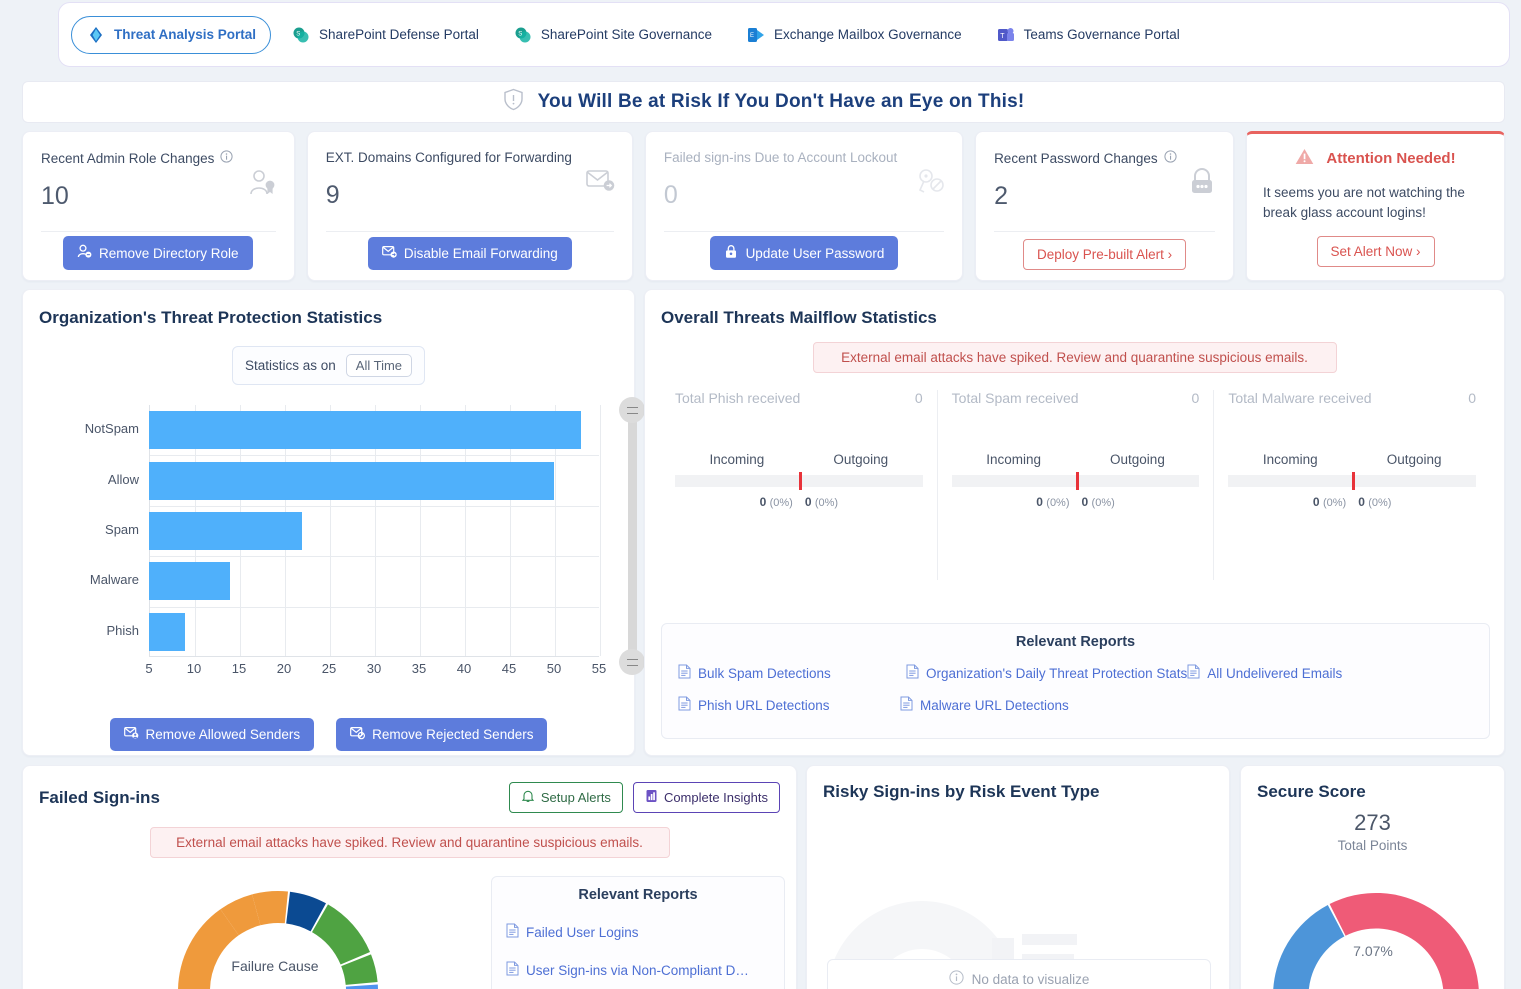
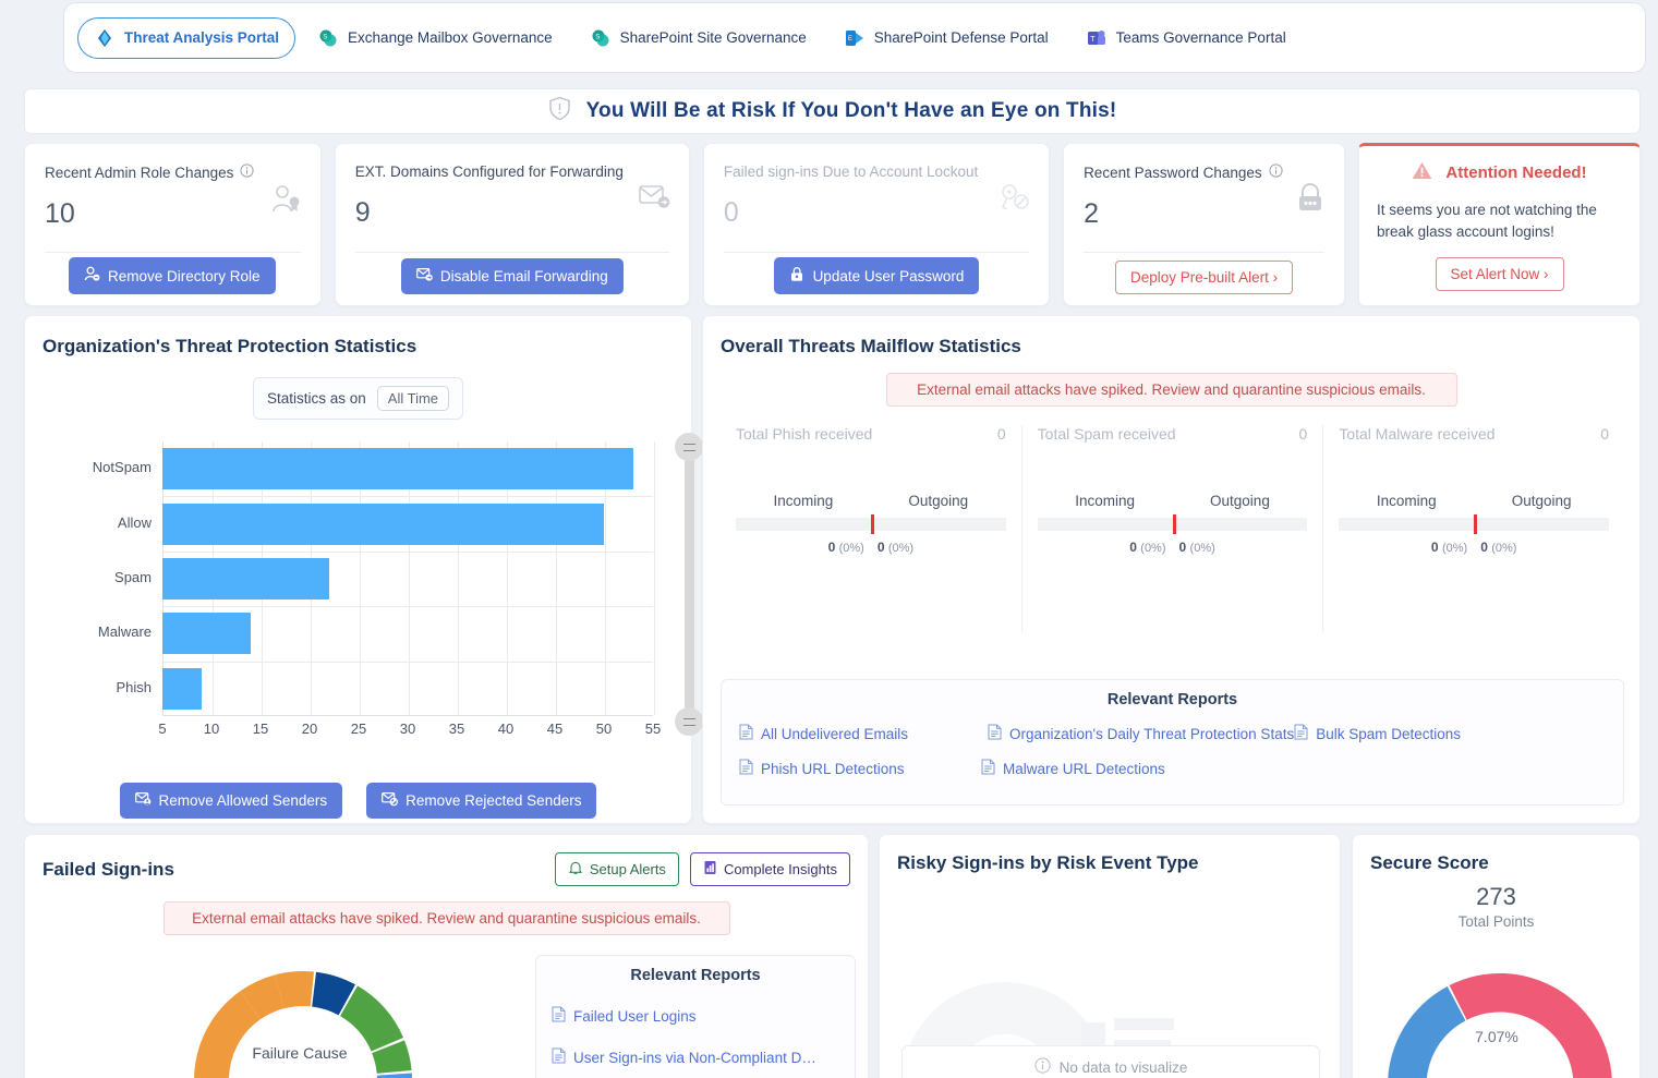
  Threat Analysis Portal
- SharePoint Defense Portal
+ Exchange Mailbox Governance
  SharePoint Site Governance
- Exchange Mailbox Governance
+ SharePoint Defense Portal
  Teams Governance Portal
  You Will Be at Risk If You Don't Have an Eye on This!
  Recent Admin Role Changes
  10
  Remove Directory Role
  EXT. Domains Configured for Forwarding
  9
  Disable Email Forwarding
  Failed sign-ins Due to Account Lockout
  0
  Update User Password
  Recent Password Changes
  2
  Deploy Pre-built Alert ›
  Attention Needed!
  It seems you are not watching the break glass account logins!
  Set Alert Now ›
  Organization's Threat Protection Statistics
  Statistics as on
  All Time
  NotSpam
  Allow
  Spam
  Malware
  Phish
  5
  10
  15
  20
  25
  30
  35
  40
  45
  50
  55
  Remove Allowed Senders
  Remove Rejected Senders
  Overall Threats Mailflow Statistics
  External email attacks have spiked. Review and quarantine suspicious emails.
  Total Phish received
  0
  Incoming
  Outgoing
  0 (0%)
  0 (0%)
  Total Spam received
  0
  Incoming
  Outgoing
  0 (0%)
  0 (0%)
  Total Malware received
  0
  Incoming
  Outgoing
  0 (0%)
  0 (0%)
  Relevant Reports
- Bulk Spam Detections
+ All Undelivered Emails
  Organization's Daily Threat Protection Stats
- All Undelivered Emails
+ Bulk Spam Detections
  Phish URL Detections
  Malware URL Detections
  Failed Sign-ins
  Setup Alerts
  Complete Insights
  External email attacks have spiked. Review and quarantine suspicious emails.
  Failure Cause
  Relevant Reports
  Failed User Logins
  User Sign-ins via Non-Compliant D…
  Risky Sign-ins by Risk Event Type
  No data to visualize
  Secure Score
  273
  Total Points
  7.07%
